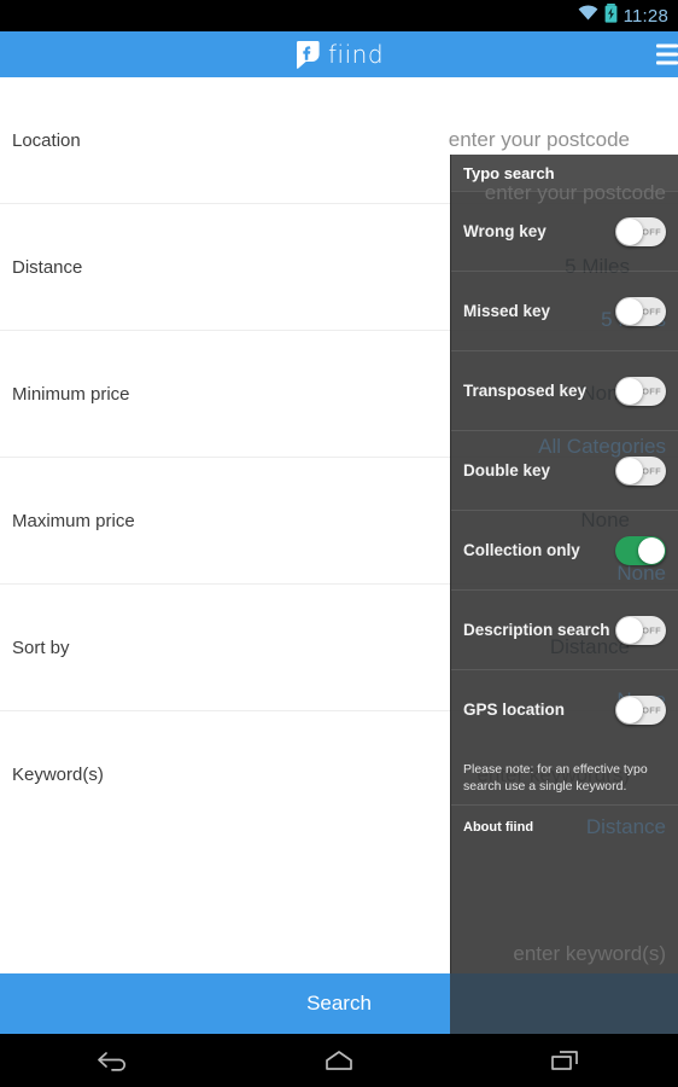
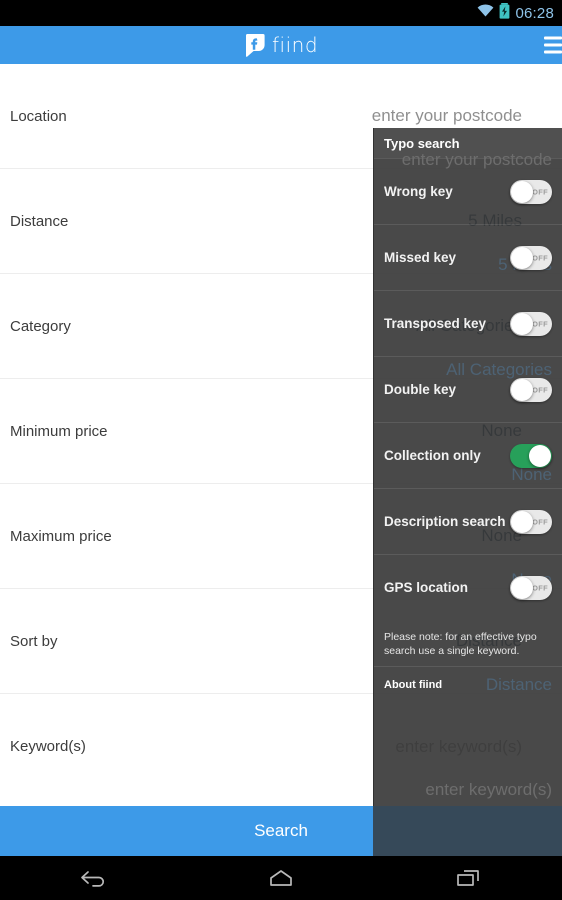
- 11:28
+ 06:28
  fiind
  Location
  enter your postcode
  Distance
+ Category
  Minimum price
  Maximum price
  Sort by
  Keyword(s)
  Typo search
  enter your postcode
  All Categories
  None
  Distance
  enter keyword(s)
  Wrong key
  OFF
  Missed key
  OFF
  Transposed key
  OFF
  Double key
  OFF
  Collection only
  Description search
  OFF
  GPS location
  OFF
  Please note: for an effective typo search use a single keyword.
  About fiind
  Search
